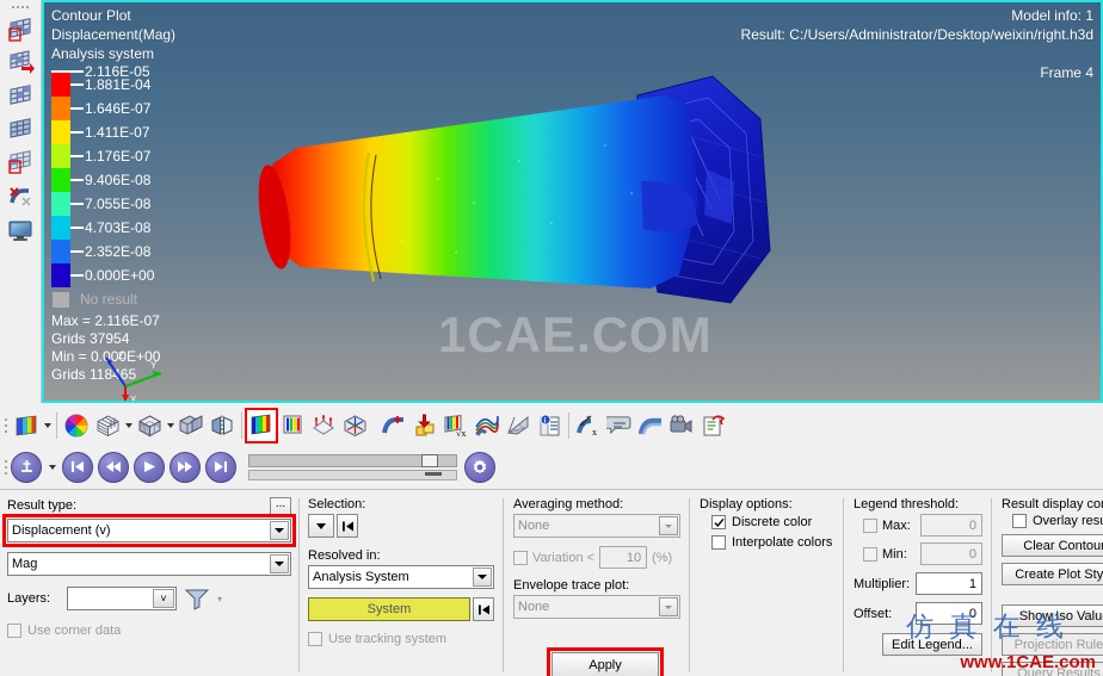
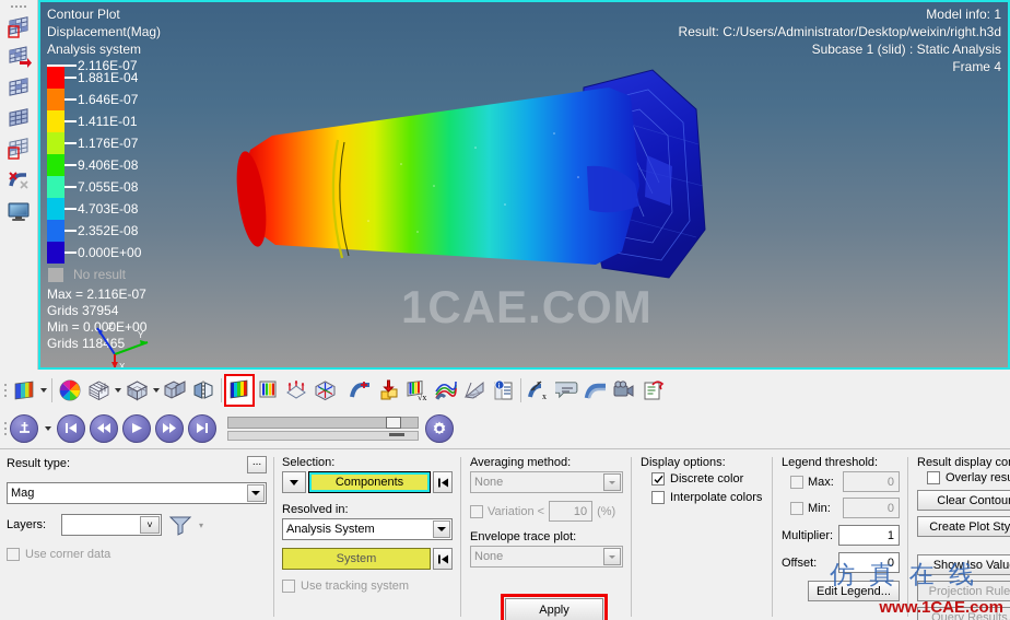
  Contour Plot
  Displacement(Mag)
  Analysis system
  Model info: 1
  Result: C:/Users/Administrator/Desktop/weixin/right.h3d
+ Subcase 1 (slid) : Static Analysis
  Frame 4
- 2.116E-05
+ 2.116E-07
  1.881E-04
  1.646E-07
- 1.411E-07
+ 1.411E-01
  1.176E-07
  9.406E-08
  7.055E-08
  4.703E-08
  2.352E-08
  0.000E+00
  No result
  Max = 2.116E-07
  Grids 37954
  Min = 0.000E+00
  Grids 11865
  Z
  Y
  X
  1CAE.COM
  √x
  x
  Result type:
  ...
- Displacement (v)
  Mag
  Layers:
  ˅
  ▾
  Use corner data
  Selection:
+ Components
  Resolved in:
  Analysis System
  System
  Use tracking system
  Averaging method:
  None
  Variation <
  10
  (%)
  Envelope trace plot:
  None
  Apply
  Display options:
  Discrete color
  Interpolate colors
  Legend threshold:
  Max:
  0
  Min:
  0
  Multiplier:
  1
  Offset:
  0
  Edit Legend...
  Result display co
  Clear Contou
  Create Plot Sty
  Show Iso Valu
  Projection Rule
  Query Results.
  仿 真 在 线
  www.1CAE.com
